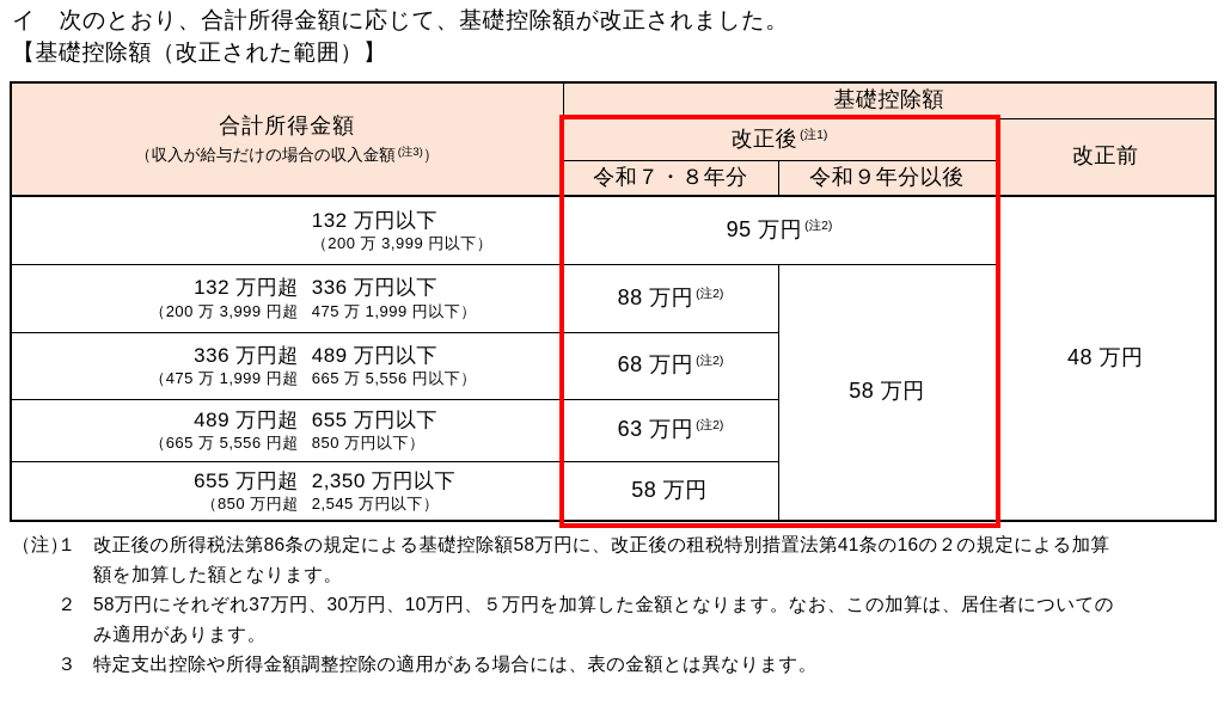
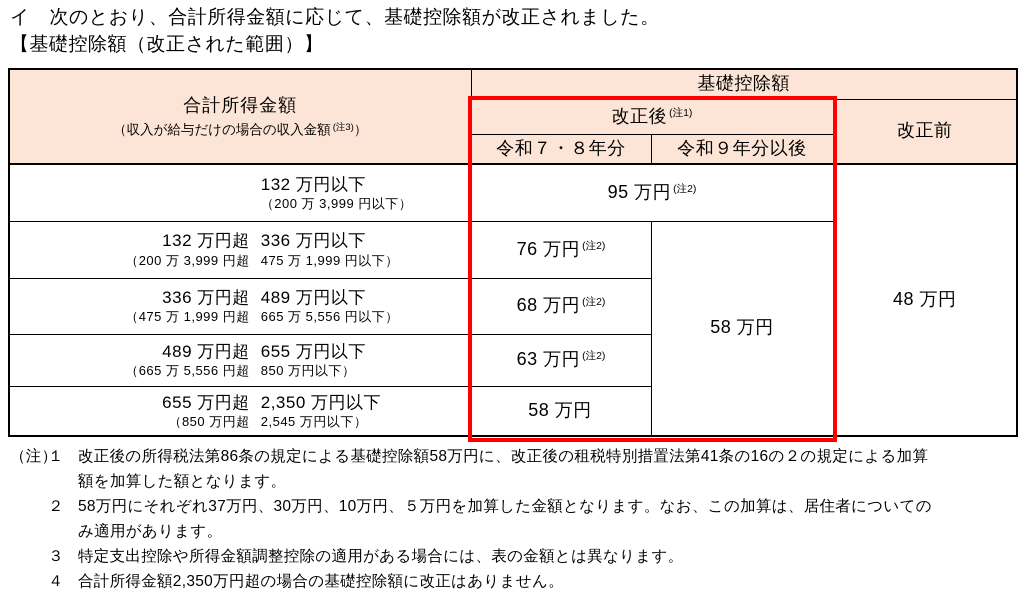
  イ 次のとおり、合計所得金額に応じて、基礎控除額が改正されました。
  【基礎控除額（改正された範囲）】
  合計所得金額 （収入が給与だけの場合の収入金額 (注3)）	基礎控除額
  改正後 (注1)	改正前
  令和７・８年分	令和９年分以後
  132 万円以下 （200 万 3,999 円以下）	95 万円 (注2)	48 万円
- 132 万円超 336 万円以下 （200 万 3,999 円超 475 万 1,999 円以下）	88 万円 (注2)	58 万円
+ 132 万円超 336 万円以下 （200 万 3,999 円超 475 万 1,999 円以下）	76 万円 (注2)	58 万円
  336 万円超 489 万円以下 （475 万 1,999 円超 665 万 5,556 円以下）	68 万円 (注2)
  489 万円超 655 万円以下 （665 万 5,556 円超 850 万円以下）	63 万円 (注2)
  655 万円超 2,350 万円以下 （850 万円超 2,545 万円以下）	58 万円
  １
  改正後の所得税法第86条の規定による基礎控除額58万円に、改正後の租税特別措置法第41条の16の２の規定による加算
  額を加算した額となります。
  ２
  58万円にそれぞれ37万円、30万円、10万円、５万円を加算した金額となります。なお、この加算は、居住者についての
  み適用があります。
  ３
  特定支出控除や所得金額調整控除の適用がある場合には、表の金額とは異なります。
+ ４
+ 合計所得金額2,350万円超の場合の基礎控除額に改正はありません。
